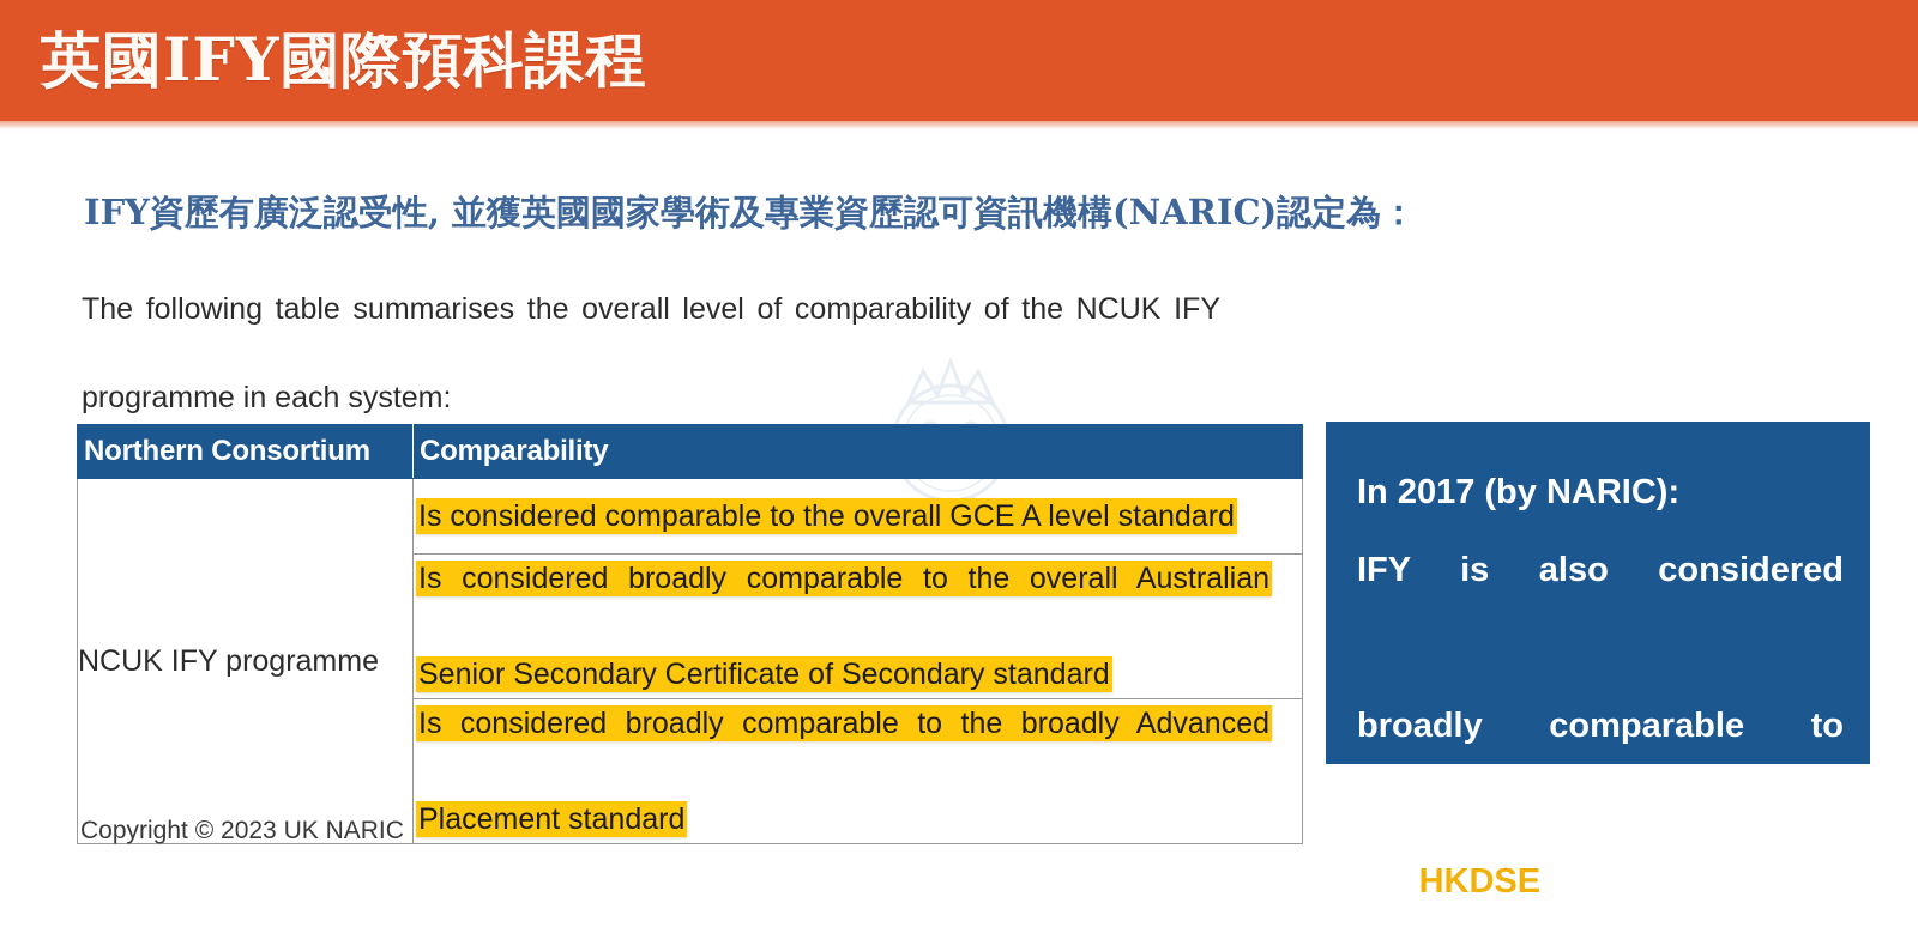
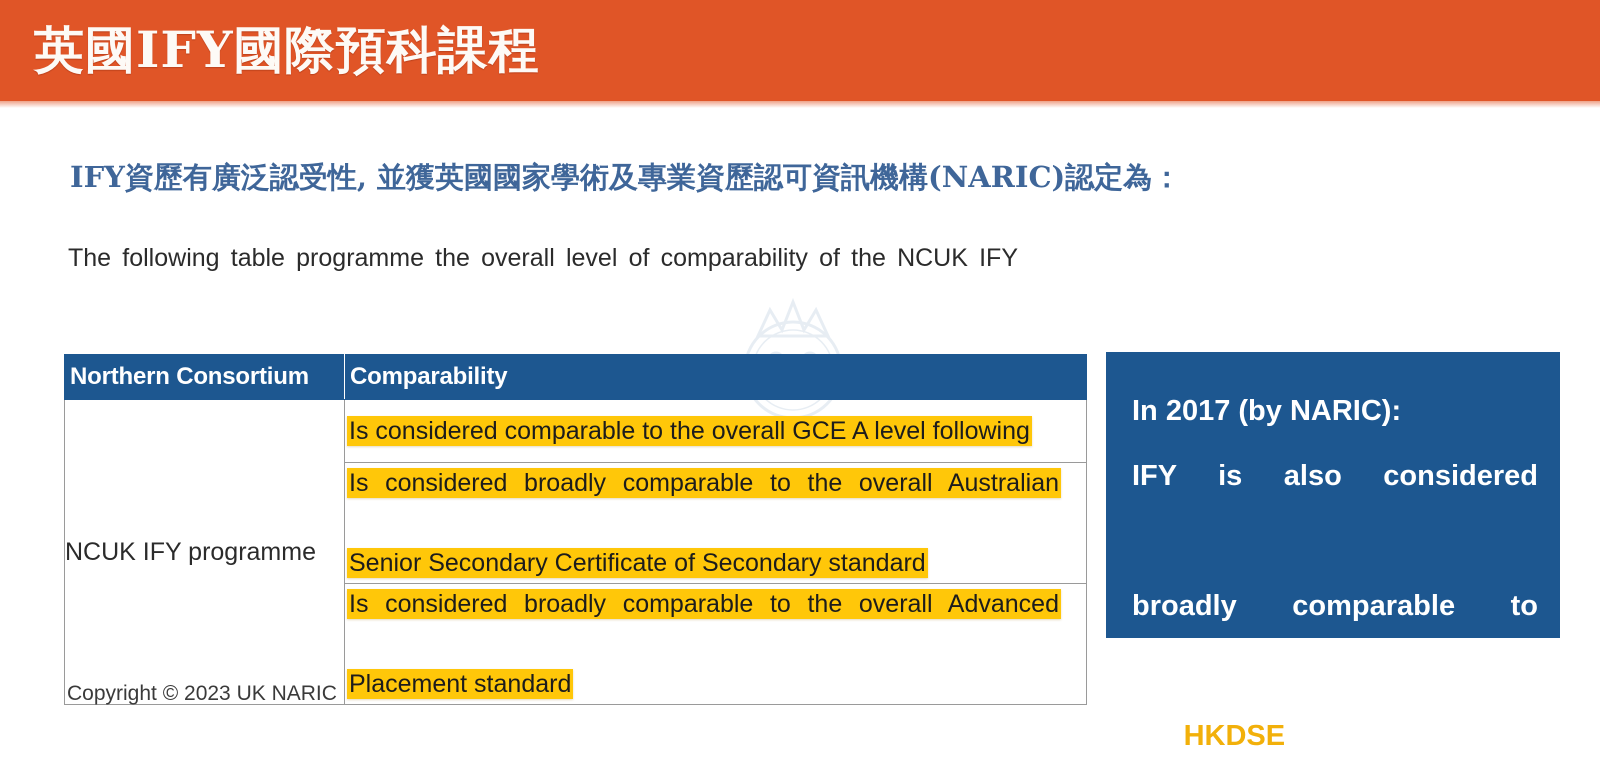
  英國IFY國際預科課程
  IFY資歷有廣泛認受性, 並獲英國國家學術及專業資歷認可資訊機構(NARIC)認定為：
- The following table summarises the overall level of comparability of the NCUK IFY
+ The following table programme the overall level of comparability of the NCUK IFY
- programme in each system:
  Northern Consortium	Comparability
- NCUK IFY programme	Is considered comparable to the overall GCE A level standard
+ NCUK IFY programme	Is considered comparable to the overall GCE A level following
  Is considered broadly comparable to the overall Australian Senior Secondary Certificate of Secondary standard
- Is considered broadly comparable to the broadly Advanced Placement standard
+ Is considered broadly comparable to the overall Advanced Placement standard
  In 2017 (by NARIC):
  IFY is also considered
  broadly comparable to
  Copyright © 2023 UK NARIC
